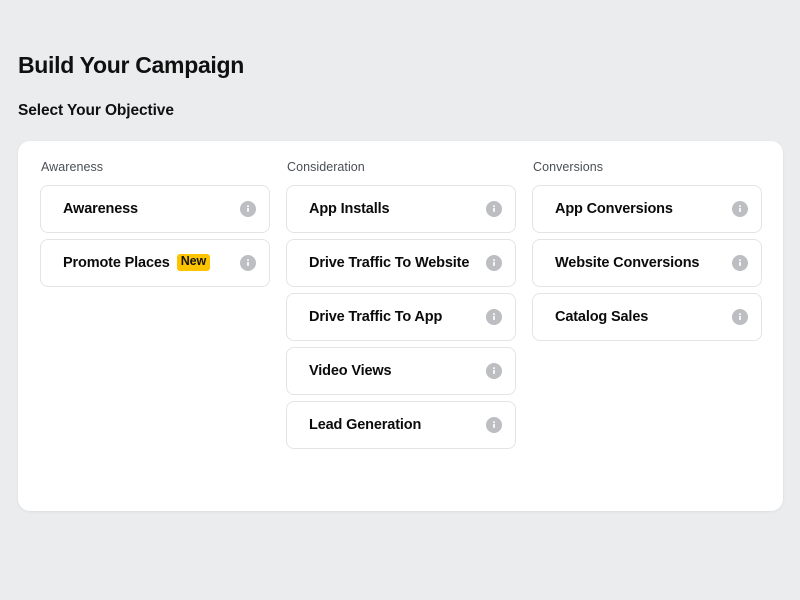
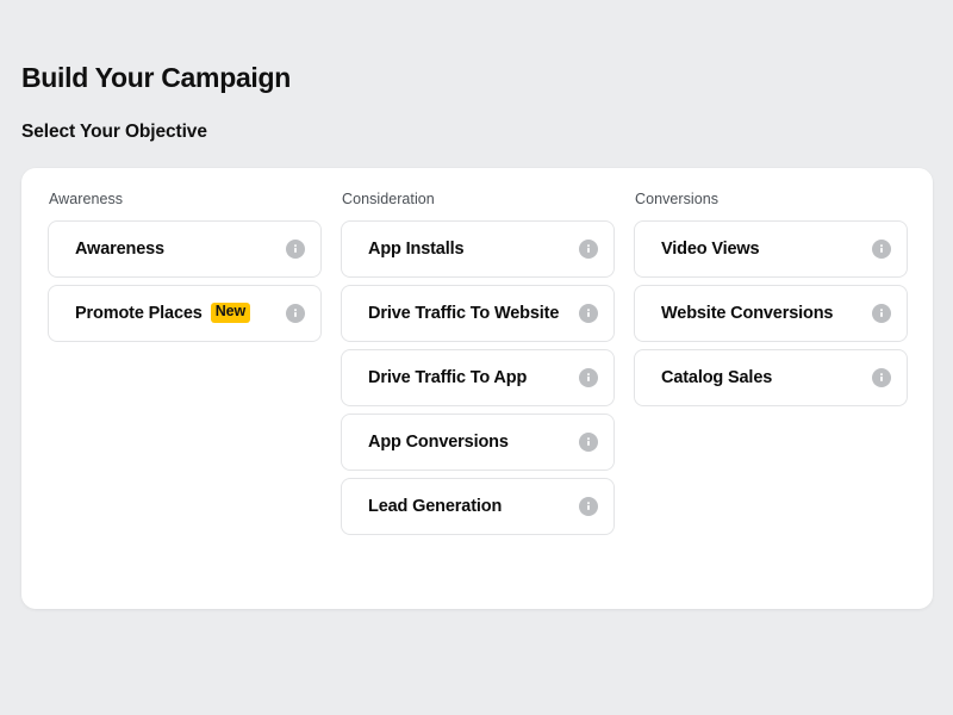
  Build Your Campaign
  Select Your Objective
  Awareness
  Awareness
  Promote Places
  New
  Consideration
  App Installs
  Drive Traffic To Website
  Drive Traffic To App
- Video Views
+ App Conversions
  Lead Generation
  Conversions
- App Conversions
+ Video Views
  Website Conversions
  Catalog Sales
